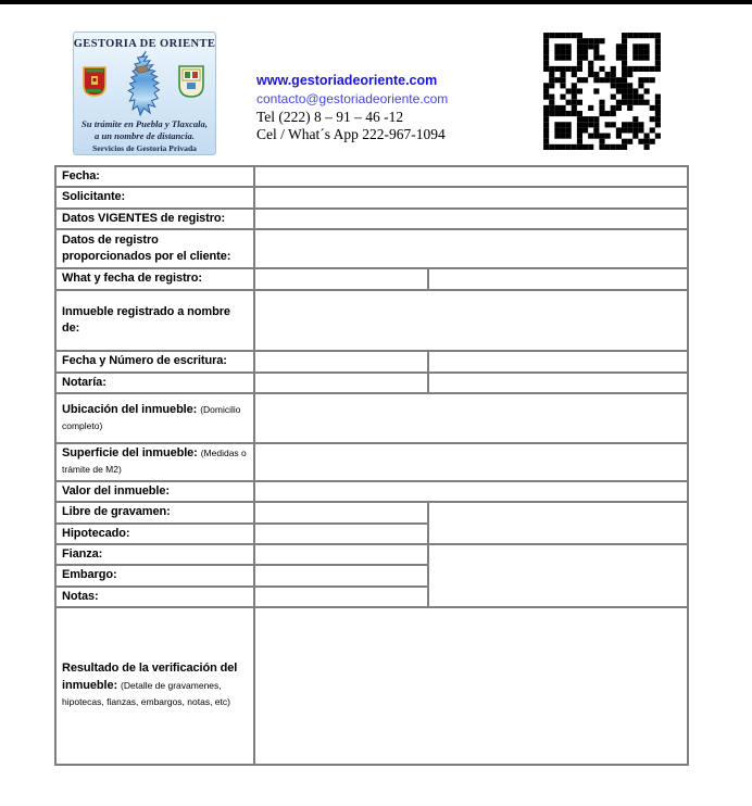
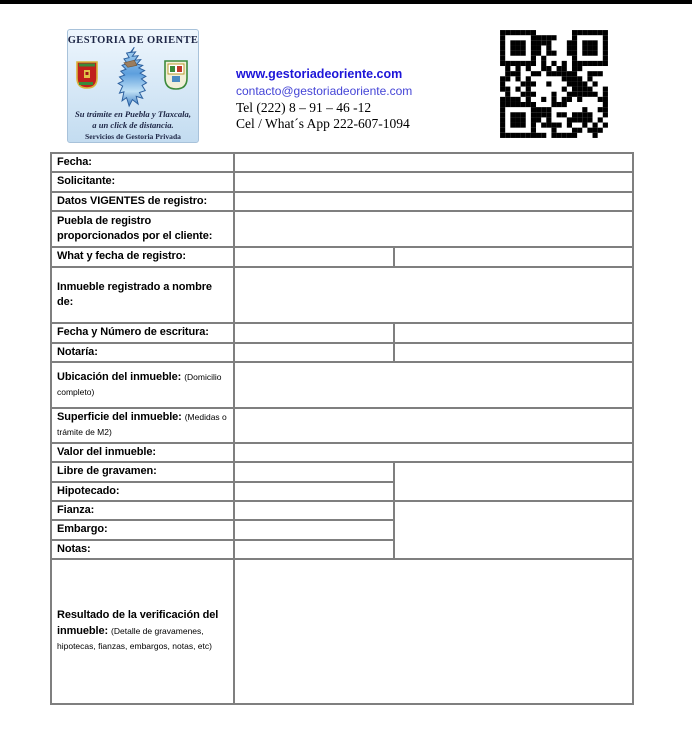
  GESTORIA DE ORIENTE
  Su trámite en Puebla y Tlaxcala,
- a un nombre de distancia.
+ a un click de distancia.
  Servicios de Gestoria Privada
  www.gestoriadeoriente.com
  contacto@gestoriadeoriente.com
  Tel (222) 8 – 91 – 46 -12
- Cel / What´s App 222-967-1094
+ Cel / What´s App 222-607-1094
  Fecha:
  Solicitante:
  Datos VIGENTES de registro:
- Datos de registro proporcionados por el cliente:
+ Puebla de registro proporcionados por el cliente:
  What y fecha de registro:
  Inmueble registrado a nombre de:
  Fecha y Número de escritura:
  Notaría:
  Ubicación del inmueble: (Domicilio completo)
  Superficie del inmueble: (Medidas o trámite de M2)
  Valor del inmueble:
  Libre de gravamen:
  Hipotecado:
  Fianza:
  Embargo:
  Notas:
  Resultado de la verificación del inmueble: (Detalle de gravamenes, hipotecas, fianzas, embargos, notas, etc)
